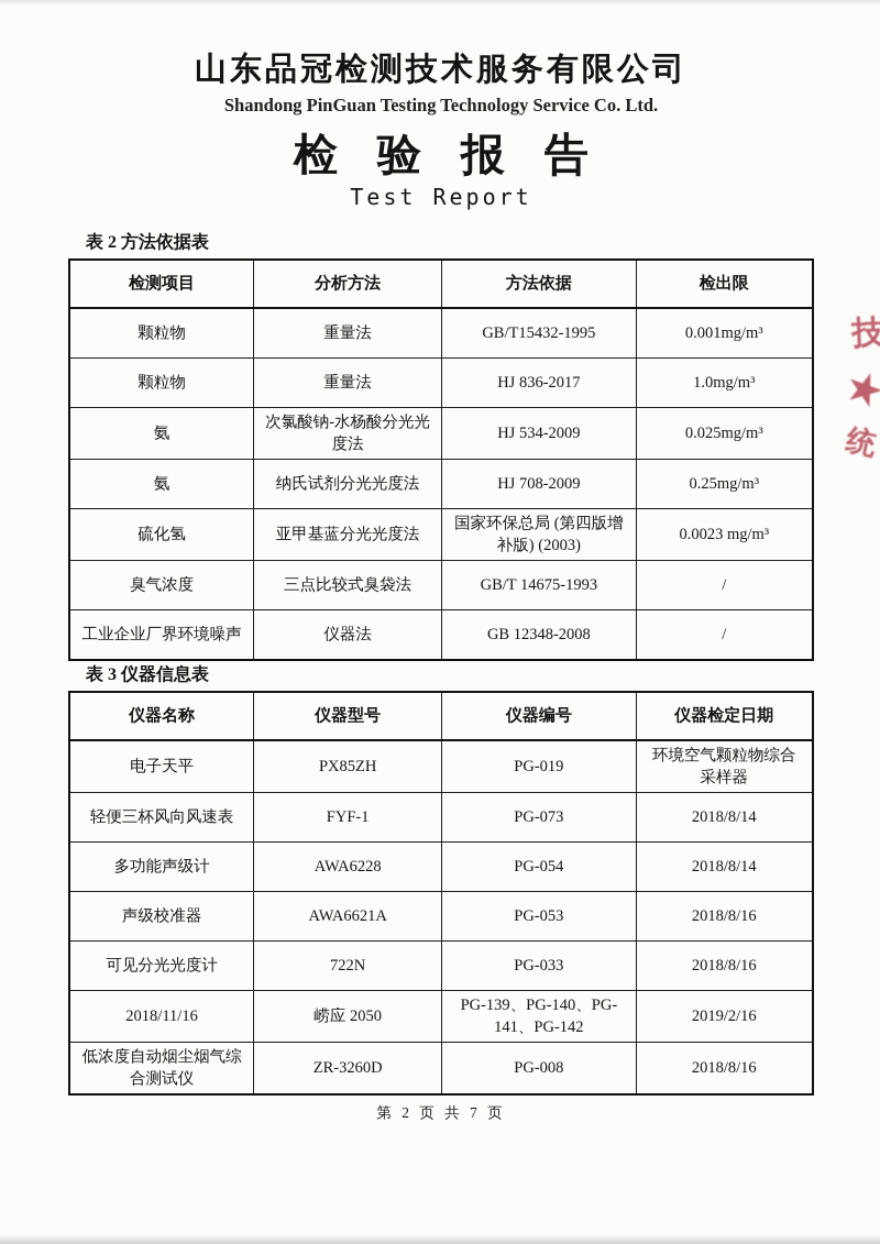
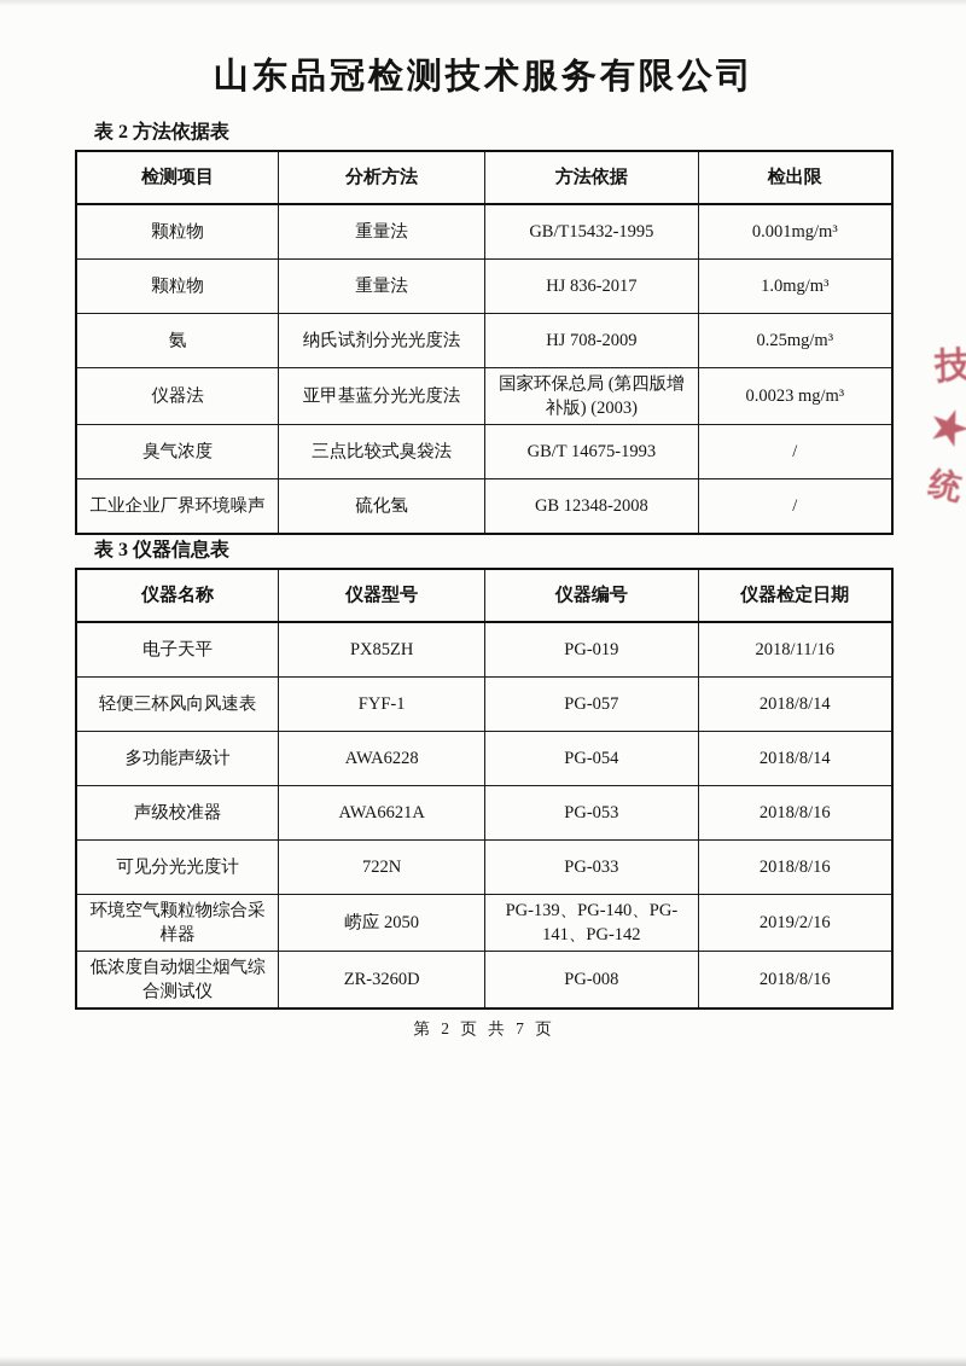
  山东品冠检测技术服务有限公司
- Shandong PinGuan Testing Technology Service Co. Ltd.
- 检验报告
- Test Report
  表 2 方法依据表
  检测项目	分析方法	方法依据	检出限
  颗粒物	重量法	GB/T15432-1995	0.001mg/m³
  颗粒物	重量法	HJ 836-2017	1.0mg/m³
- 氨	次氯酸钠-水杨酸分光光度法	HJ 534-2009	0.025mg/m³
  氨	纳氏试剂分光光度法	HJ 708-2009	0.25mg/m³
- 硫化氢	亚甲基蓝分光光度法	国家环保总局 (第四版增补版) (2003)	0.0023 mg/m³
+ 仪器法	亚甲基蓝分光光度法	国家环保总局 (第四版增补版) (2003)	0.0023 mg/m³
  臭气浓度	三点比较式臭袋法	GB/T 14675-1993	/
- 工业企业厂界环境噪声	仪器法	GB 12348-2008	/
+ 工业企业厂界环境噪声	硫化氢	GB 12348-2008	/
  表 3 仪器信息表
  仪器名称	仪器型号	仪器编号	仪器检定日期
- 电子天平	PX85ZH	PG-019	环境空气颗粒物综合采样器
+ 电子天平	PX85ZH	PG-019	2018/11/16
- 轻便三杯风向风速表	FYF-1	PG-073	2018/8/14
+ 轻便三杯风向风速表	FYF-1	PG-057	2018/8/14
  多功能声级计	AWA6228	PG-054	2018/8/14
  声级校准器	AWA6621A	PG-053	2018/8/16
  可见分光光度计	722N	PG-033	2018/8/16
- 2018/11/16	崂应 2050	PG-139、PG-140、PG-141、PG-142	2019/2/16
+ 环境空气颗粒物综合采样器	崂应 2050	PG-139、PG-140、PG-141、PG-142	2019/2/16
  低浓度自动烟尘烟气综合测试仪	ZR-3260D	PG-008	2018/8/16
  第 2 页 共 7 页
